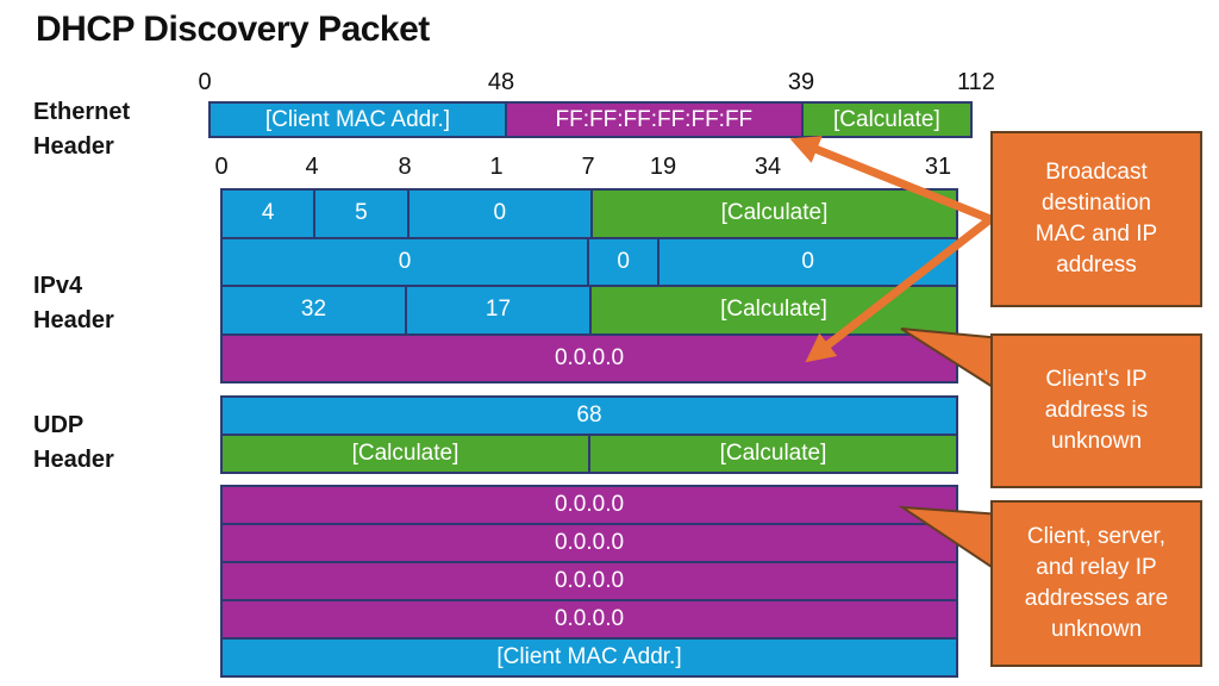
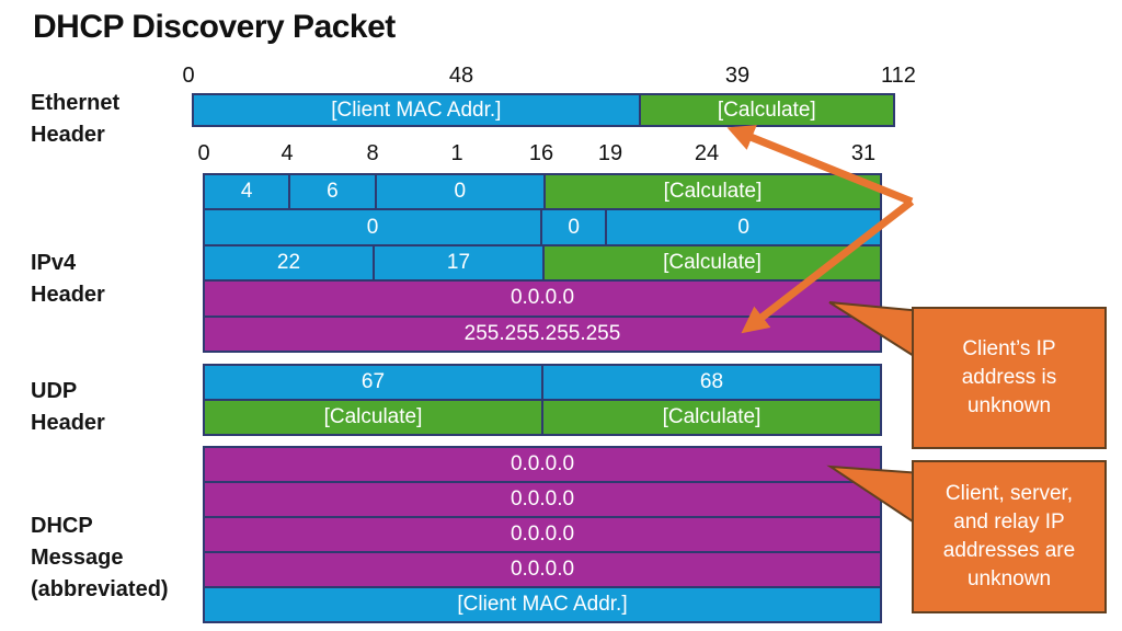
  DHCP Discovery Packet
  Ethernet
  Header
  IPv4
  Header
  UDP
  Header
+ DHCP
+ Message
+ (abbreviated)
  0
  48
  39
  112
  [Client MAC Addr.]
- FF:FF:FF:FF:FF:FF
  [Calculate]
  0
  4
  8
  1
- 7
+ 16
  19
- 34
+ 24
  31
  4
- 5
+ 6
  0
  [Calculate]
  0
  0
  0
- 32
+ 22
  17
  [Calculate]
  0.0.0.0
+ 255.255.255.255
+ 67
  68
  [Calculate]
  [Calculate]
  0.0.0.0
  0.0.0.0
  0.0.0.0
  0.0.0.0
  [Client MAC Addr.]
- Broadcast
- destination
- MAC and IP
- address
  Client’s IP
  address is
  unknown
  Client, server,
  and relay IP
  addresses are
  unknown
